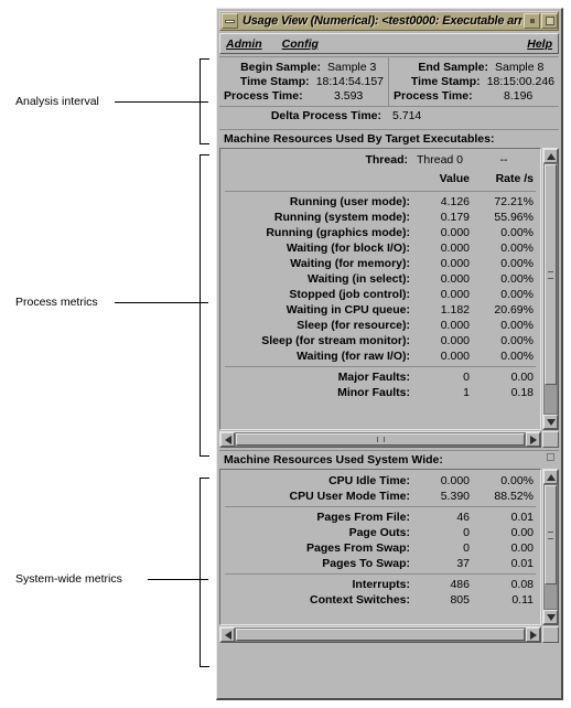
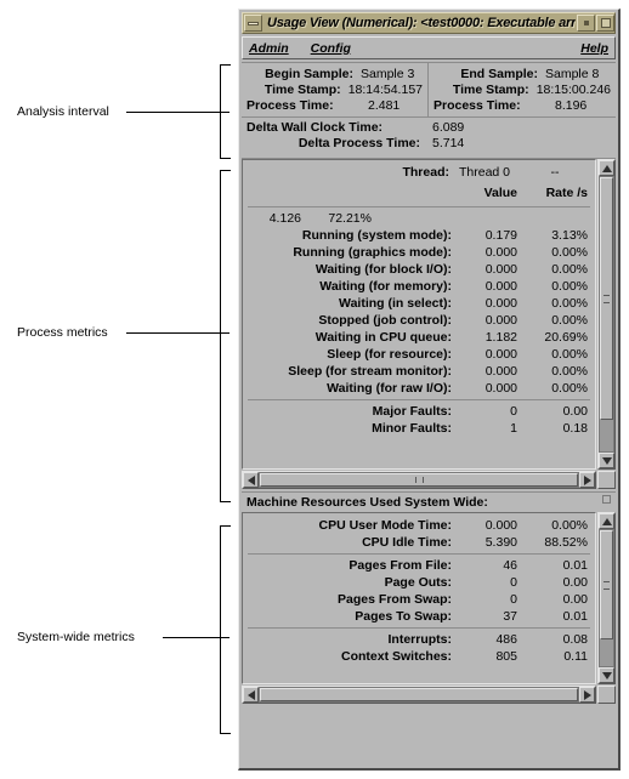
  Analysis interval
  Process metrics
  System-wide metrics
  Usage View (Numerical): <test0000: Executable arr
  Admin
  Config
  Help
  Begin Sample:
  Sample 3
  Time Stamp:
  18:14:54.157
  Process Time:
- 3.593
+ 2.481
  End Sample:
  Sample 8
  Time Stamp:
  18:15:00.246
  Process Time:
  8.196
+ Delta Wall Clock Time:
+ 6.089
  Delta Process Time:
  5.714
- Machine Resources Used By Target Executables:
  Thread:
  Thread 0
  --
  Value
  Rate /s
- Running (user mode):
  4.126
  72.21%
  Running (system mode):
  0.179
- 55.96%
+ 3.13%
  Running (graphics mode):
  0.000
  0.00%
  Waiting (for block I/O):
  0.000
  0.00%
  Waiting (for memory):
  0.000
  0.00%
  Waiting (in select):
  0.000
  0.00%
  Stopped (job control):
  0.000
  0.00%
  Waiting in CPU queue:
  1.182
  20.69%
  Sleep (for resource):
  0.000
  0.00%
  Sleep (for stream monitor):
  0.000
  0.00%
  Waiting (for raw I/O):
  0.000
  0.00%
  Major Faults:
  0
  0.00
  Minor Faults:
  1
  0.18
  Machine Resources Used System Wide:
- CPU Idle Time:
+ CPU User Mode Time:
  0.000
  0.00%
- CPU User Mode Time:
+ CPU Idle Time:
  5.390
  88.52%
  Pages From File:
  46
  0.01
  Page Outs:
  0
  0.00
  Pages From Swap:
  0
  0.00
  Pages To Swap:
  37
  0.01
  Interrupts:
  486
  0.08
  Context Switches:
  805
  0.11
